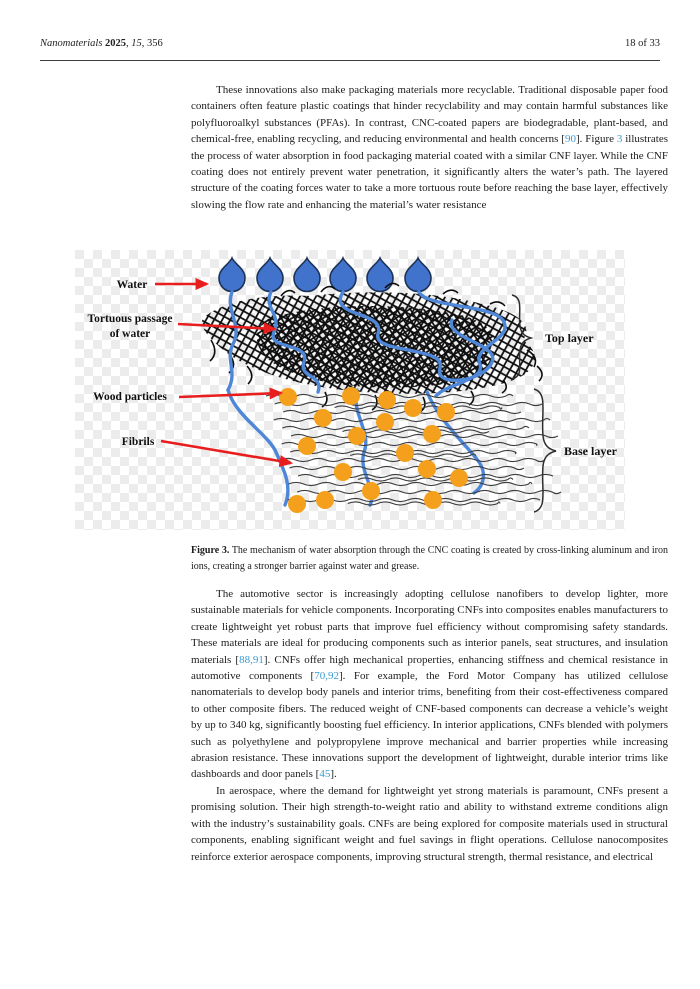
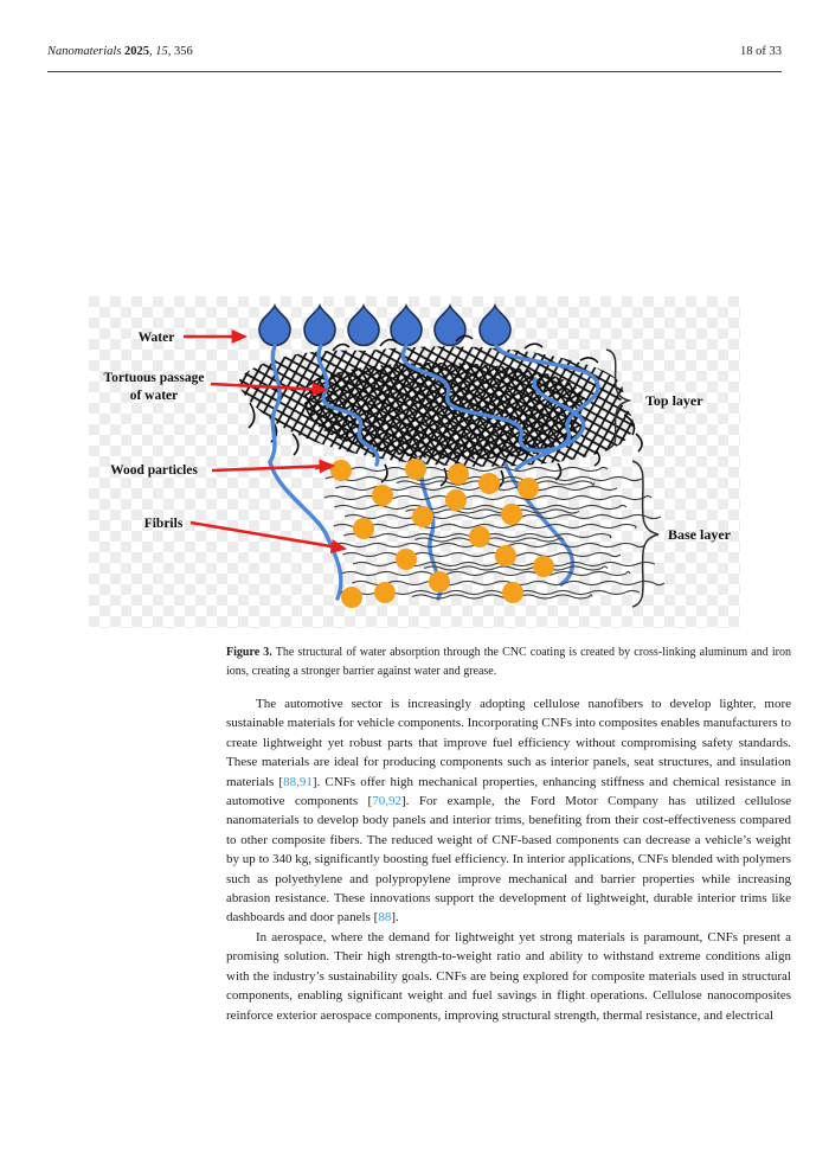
  Nanomaterials 2025, 15, 356
  18 of 33
- These innovations also make packaging materials more recyclable. Traditional disposable paper food containers often feature plastic coatings that hinder recyclability and may contain harmful substances like polyfluoroalkyl substances (PFAs). In contrast, CNC-coated papers are biodegradable, plant-based, and chemical-free, enabling recycling, and reducing environmental and health concerns [90]. Figure 3 illustrates the process of water absorption in food packaging material coated with a similar CNF layer. While the CNF coating does not entirely prevent water penetration, it significantly alters the water’s path. The layered structure of the coating forces water to take a more tortuous route before reaching the base layer, effectively slowing the flow rate and enhancing the material’s water resistance
  Water
  Tortuous passage
  of water
  Wood particles
  Fibrils
  Top layer
  Base layer
- Figure 3. The mechanism of water absorption through the CNC coating is created by cross-linking aluminum and iron ions, creating a stronger barrier against water and grease.
+ Figure 3. The structural of water absorption through the CNC coating is created by cross-linking aluminum and iron ions, creating a stronger barrier against water and grease.
- The automotive sector is increasingly adopting cellulose nanofibers to develop lighter, more sustainable materials for vehicle components. Incorporating CNFs into composites enables manufacturers to create lightweight yet robust parts that improve fuel efficiency without compromising safety standards. These materials are ideal for producing components such as interior panels, seat structures, and insulation materials [88,91]. CNFs offer high mechanical properties, enhancing stiffness and chemical resistance in automotive components [70,92]. For example, the Ford Motor Company has utilized cellulose nanomaterials to develop body panels and interior trims, benefiting from their cost-effectiveness compared to other composite fibers. The reduced weight of CNF-based components can decrease a vehicle’s weight by up to 340 kg, significantly boosting fuel efficiency. In interior applications, CNFs blended with polymers such as polyethylene and polypropylene improve mechanical and barrier properties while increasing abrasion resistance. These innovations support the development of lightweight, durable interior trims like dashboards and door panels [45].
+ The automotive sector is increasingly adopting cellulose nanofibers to develop lighter, more sustainable materials for vehicle components. Incorporating CNFs into composites enables manufacturers to create lightweight yet robust parts that improve fuel efficiency without compromising safety standards. These materials are ideal for producing components such as interior panels, seat structures, and insulation materials [88,91]. CNFs offer high mechanical properties, enhancing stiffness and chemical resistance in automotive components [70,92]. For example, the Ford Motor Company has utilized cellulose nanomaterials to develop body panels and interior trims, benefiting from their cost-effectiveness compared to other composite fibers. The reduced weight of CNF-based components can decrease a vehicle’s weight by up to 340 kg, significantly boosting fuel efficiency. In interior applications, CNFs blended with polymers such as polyethylene and polypropylene improve mechanical and barrier properties while increasing abrasion resistance. These innovations support the development of lightweight, durable interior trims like dashboards and door panels [88].
  In aerospace, where the demand for lightweight yet strong materials is paramount, CNFs present a promising solution. Their high strength-to-weight ratio and ability to withstand extreme conditions align with the industry’s sustainability goals. CNFs are being explored for composite materials used in structural components, enabling significant weight and fuel savings in flight operations. Cellulose nanocomposites reinforce exterior aerospace components, improving structural strength, thermal resistance, and electrical
